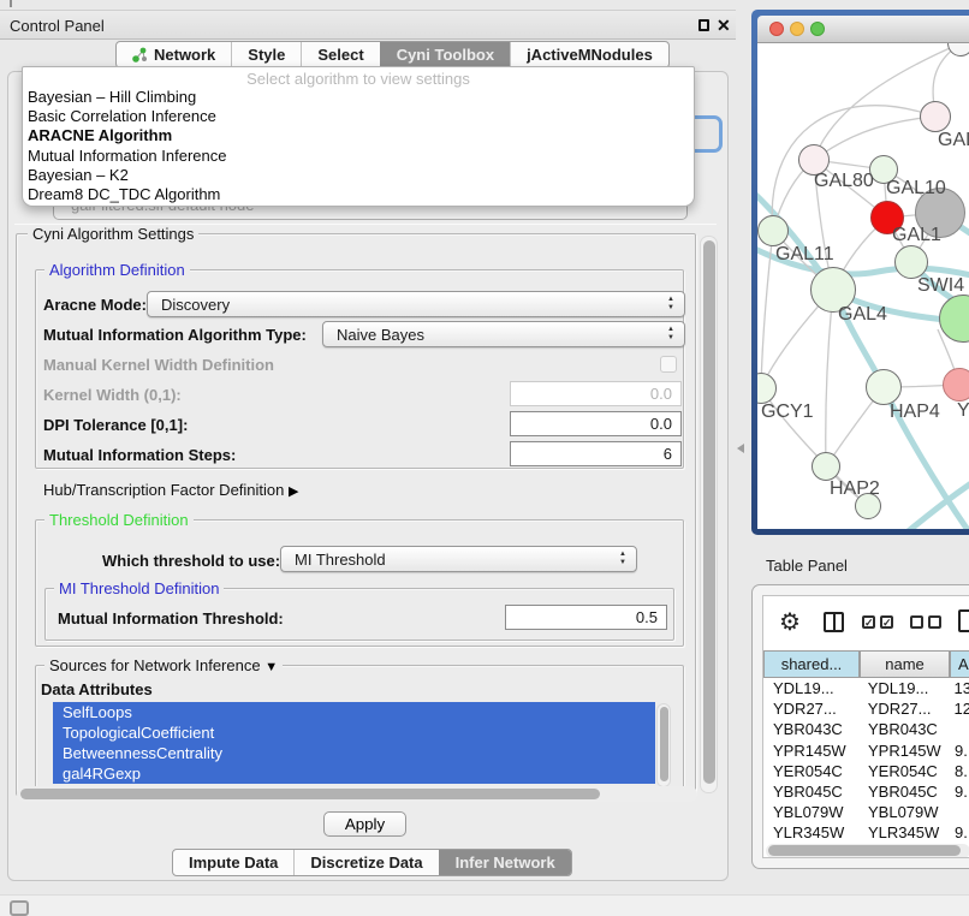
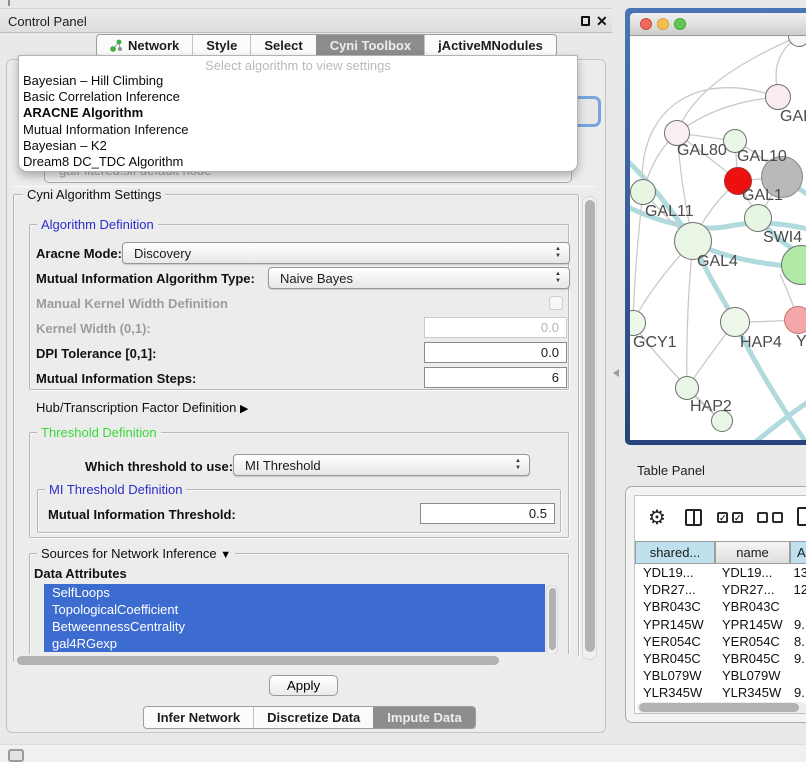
  Control Panel
  ✕
  Network
  Style
  Select
  Cyni Toolbox
  jActiveMNodules
  Select algorithm to view settings
  Bayesian – Hill Climbing
  Basic Correlation Inference
  ARACNE Algorithm
  Mutual Information Inference
  Bayesian – K2
  Dream8 DC_TDC Algorithm
  Cyni Algorithm Settings
  Algorithm Definition
  Aracne Mode:
  Discovery
  Mutual Information Algorithm Type:
  Naive Bayes
  Manual Kernel Width Definition
  Kernel Width (0,1):
  0.0
  DPI Tolerance [0,1]:
  0.0
  Mutual Information Steps:
  6
  Hub/Transcription Factor Definition ▶
  Threshold Definition
  Which threshold to use:
  MI Threshold
  MI Threshold Definition
  Mutual Information Threshold:
  0.5
  Sources for Network Inference ▼
  Data Attributes
  SelfLoops
  TopologicalCoefficient
  BetweennessCentrality
  gal4RGexp
  Apply
- Impute Data
+ Infer Network
  Discretize Data
- Infer Network
+ Impute Data
  GAL80
  GAL10
  GAL1
  GAL11
  SWI4
  GAL4
  GCY1
  HAP4
  Y
  HAP2
  Table Panel
  ⚙
  ✓
  ✓
  shared...
  name
  A
  YDL19...
  YDL19...
  13
  YDR27...
  YDR27...
  12
  YBR043C
  YBR043C
  YPR145W
  YPR145W
  9.
  YER054C
  YER054C
  8.
  YBR045C
  YBR045C
  9.
  YBL079W
  YBL079W
  YLR345W
  YLR345W
  9.
